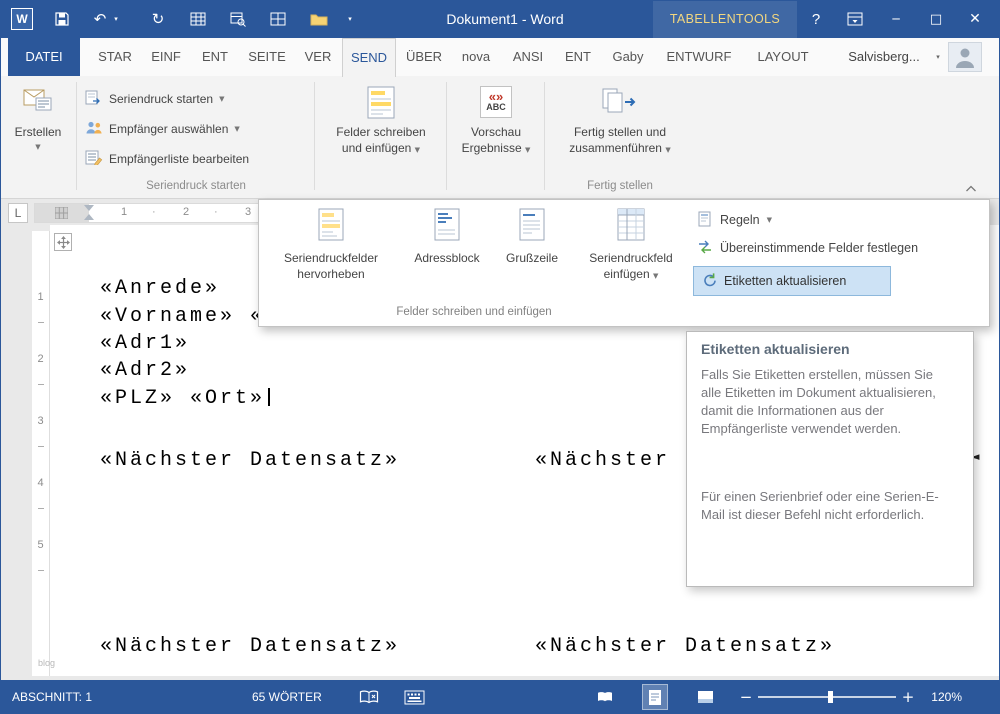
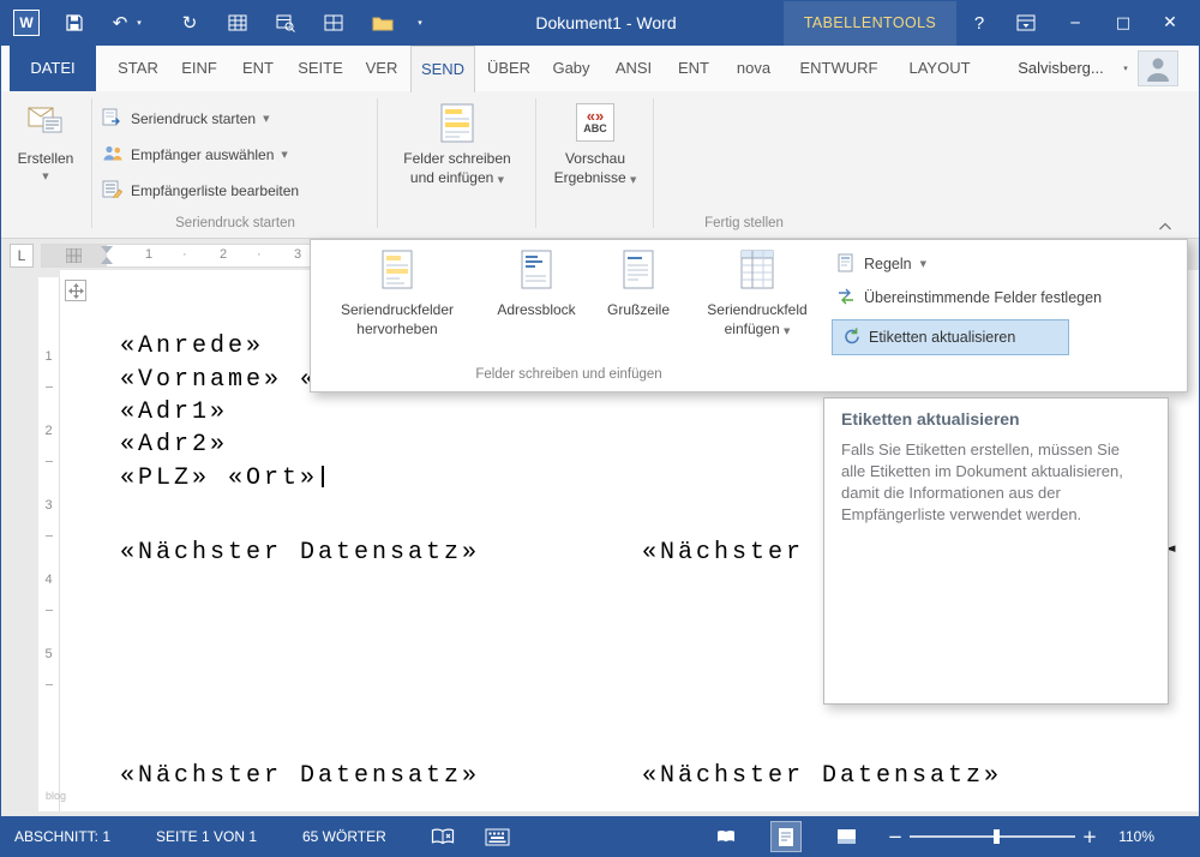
  W
  ↶
  ▾
  ↻
  ▾
  Dokument1 - Word
  TABELLENTOOLS
  ?
  ─
  □
  ✕
  DATEI
  STAR
  EINF
  ENT
  SEITE
  VER
  SEND
  ÜBER
- nova
+ Gaby
  ANSI
  ENT
- Gaby
+ nova
  ENTWURF
  LAYOUT
  Salvisberg...
  ▾
  Erstellen
  ▼
  Seriendruck starten
  ▼
  Empfänger auswählen
  ▼
  Empfängerliste bearbeiten
  Seriendruck starten
  Felder schreiben
  und einfügen ▼
  «»
  ABC
  Vorschau
  Ergebnisse ▼
- Fertig stellen und
- zusammenführen ▼
  Fertig stellen
  L
  1
  ·
  2
  ·
  3
  1
  2
  3
  4
  5
  «Anrede»
  «Vorname»
  «Adr1»
  «Adr2»
  «PLZ» «Ort»
  «Nächster Datensatz»
  «Nächster
  «Nächster Datensatz»
  «Nächster Datensatz»
  blog
  ◄
  Seriendruckfelder
  hervorheben
  Adressblock
  Grußzeile
  Seriendruckfeld
  einfügen ▼
  Regeln
  ▼
  Übereinstimmende Felder festlegen
  Etiketten aktualisieren
  Felder schreiben und einfügen
  Etiketten aktualisieren
  Falls Sie Etiketten erstellen, müssen Sie alle Etiketten im Dokument aktualisieren, damit die Informationen aus der Empfängerliste verwendet werden.
- Für einen Serienbrief oder eine Serien-E-Mail ist dieser Befehl nicht erforderlich.
  ABSCHNITT: 1
+ SEITE 1 VON 1
  65 WÖRTER
  −
  +
- 120%
+ 110%
